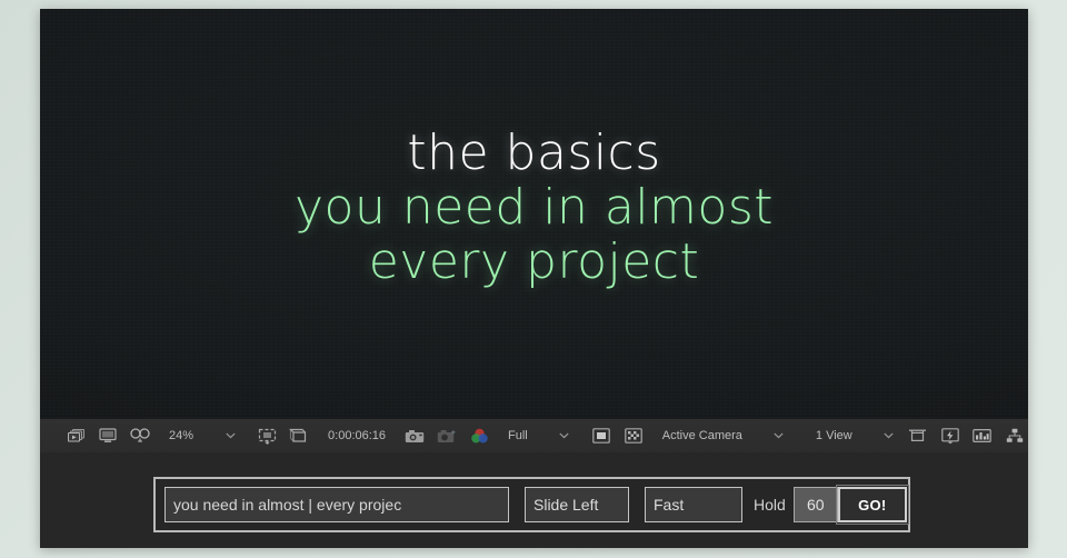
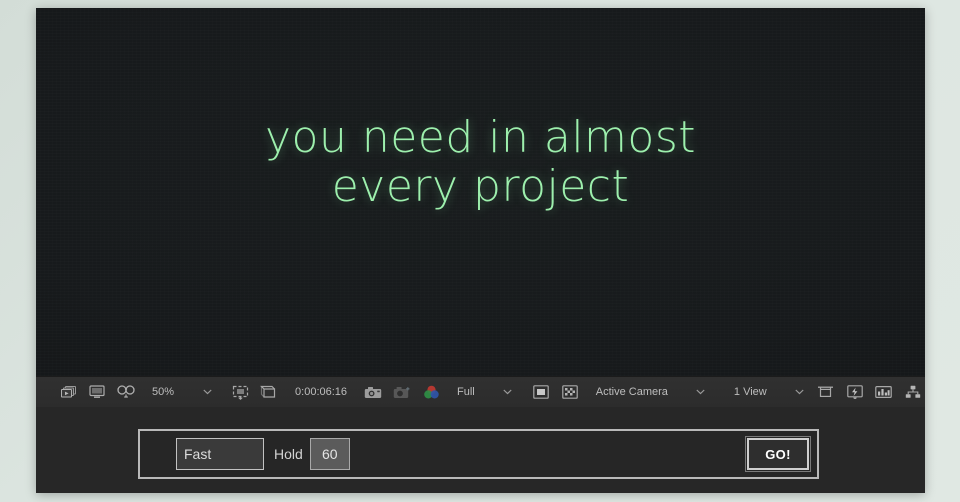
- the basics
  you need in almost
  every project
- 24%
+ 50%
  0:00:06:16
  Full
  Active Camera
  1 View
- you need in almost | every projec
- Slide Left
  Fast
  Hold
  60
  GO!
